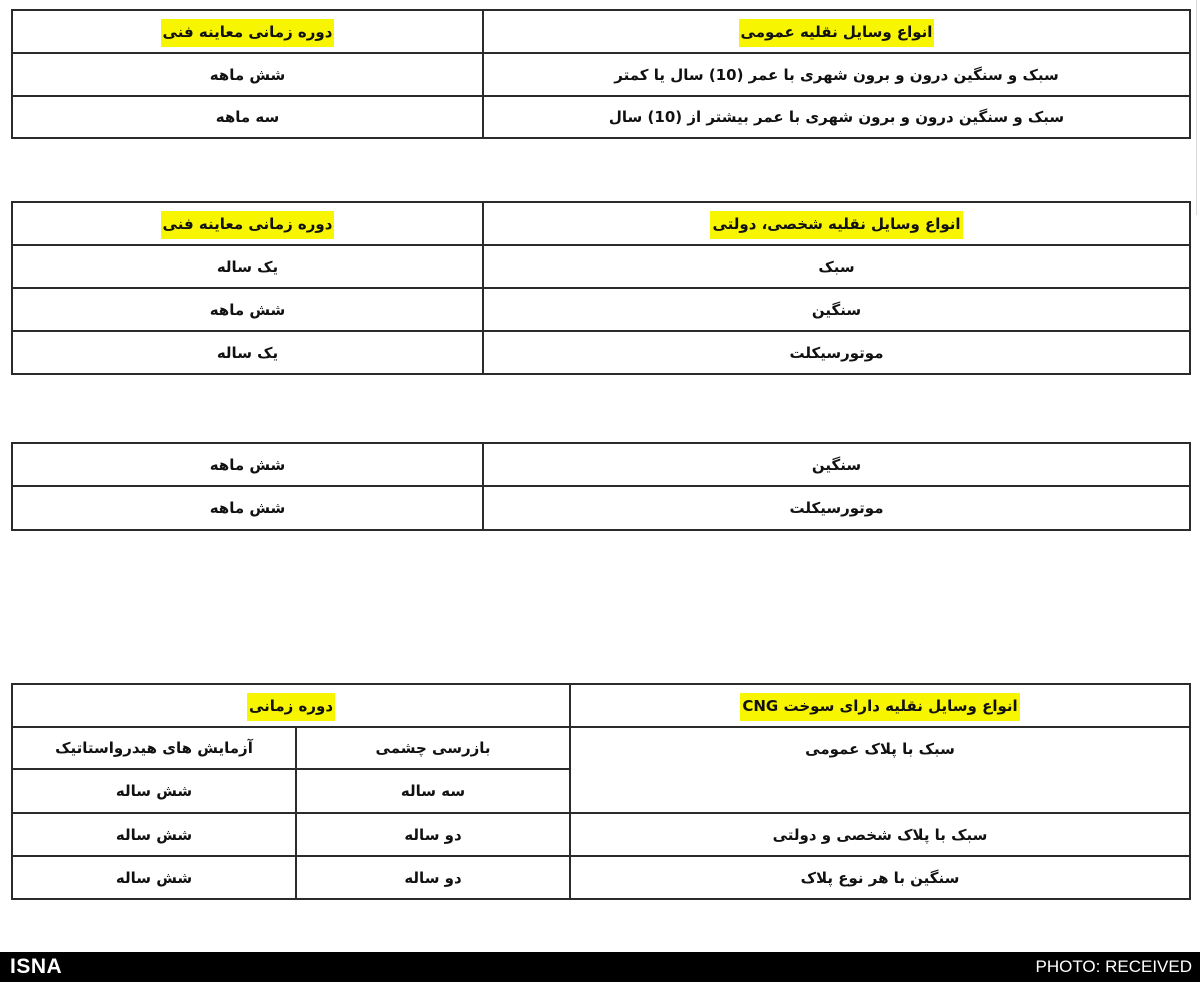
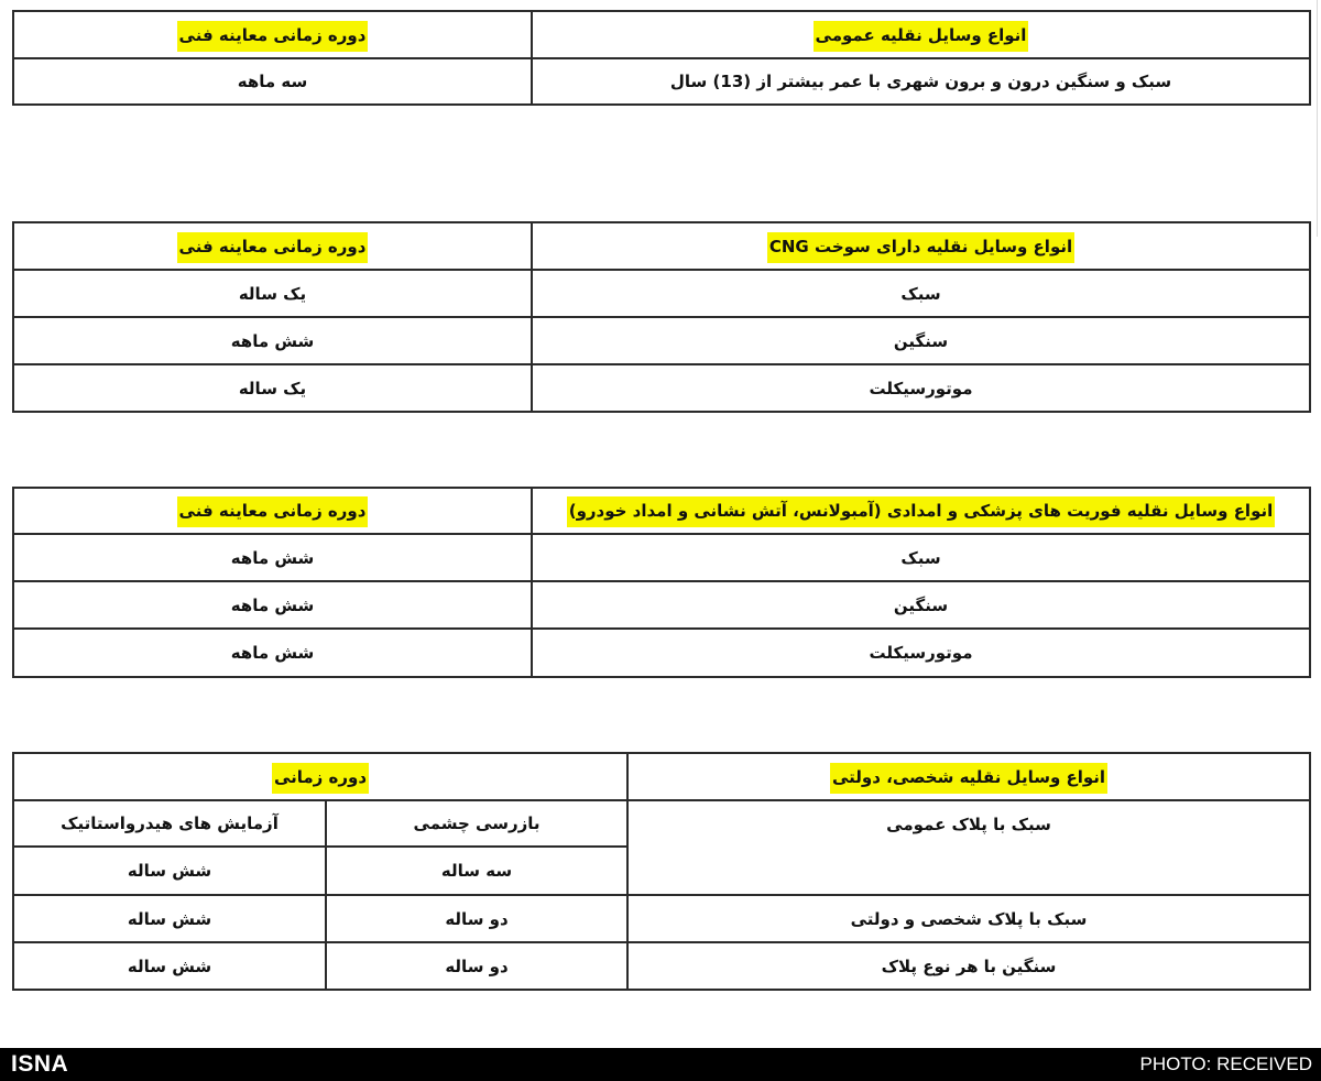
  انواع وسایل نقلیه عمومی	دوره زمانی معاینه فنی
- سبک و سنگین درون و برون شهری با عمر (10) سال یا کمتر	شش ماهه
- سبک و سنگین درون و برون شهری با عمر بیشتر از (10) سال	سه ماهه
+ سبک و سنگین درون و برون شهری با عمر بیشتر از (13) سال	سه ماهه
- انواع وسایل نقلیه شخصی، دولتی	دوره زمانی معاینه فنی
+ انواع وسایل نقلیه دارای سوخت CNG	دوره زمانی معاینه فنی
  سبک	یک ساله
  سنگین	شش ماهه
  موتورسیکلت	یک ساله
+ انواع وسایل نقلیه فوریت های پزشکی و امدادی (آمبولانس، آتش نشانی و امداد خودرو)	دوره زمانی معاینه فنی
+ سبک	شش ماهه
  سنگین	شش ماهه
  موتورسیکلت	شش ماهه
- انواع وسایل نقلیه دارای سوخت CNG	دوره زمانی
+ انواع وسایل نقلیه شخصی، دولتی	دوره زمانی
  سبک با پلاک عمومی	بازرسی چشمی	آزمایش های هیدرواستاتیک
  سه ساله	شش ساله
  سبک با پلاک شخصی و دولتی	دو ساله	شش ساله
  سنگین با هر نوع پلاک	دو ساله	شش ساله
  ISNA
  PHOTO: RECEIVED
